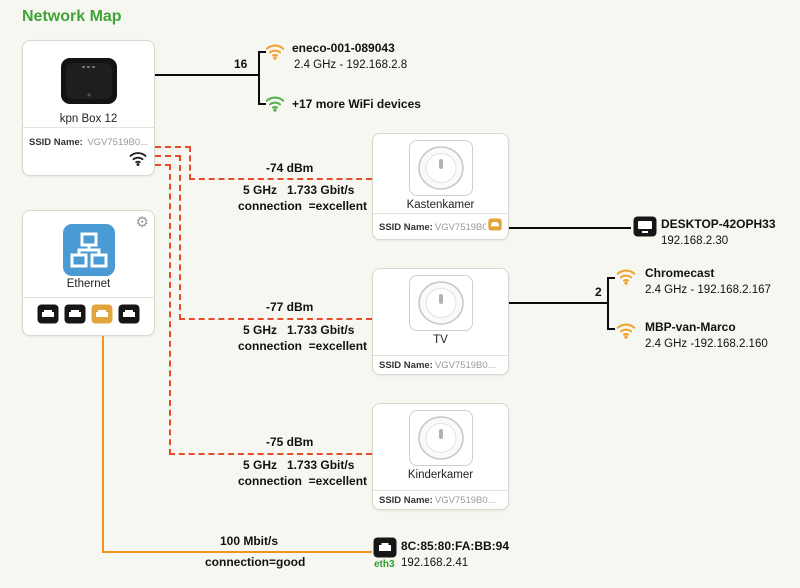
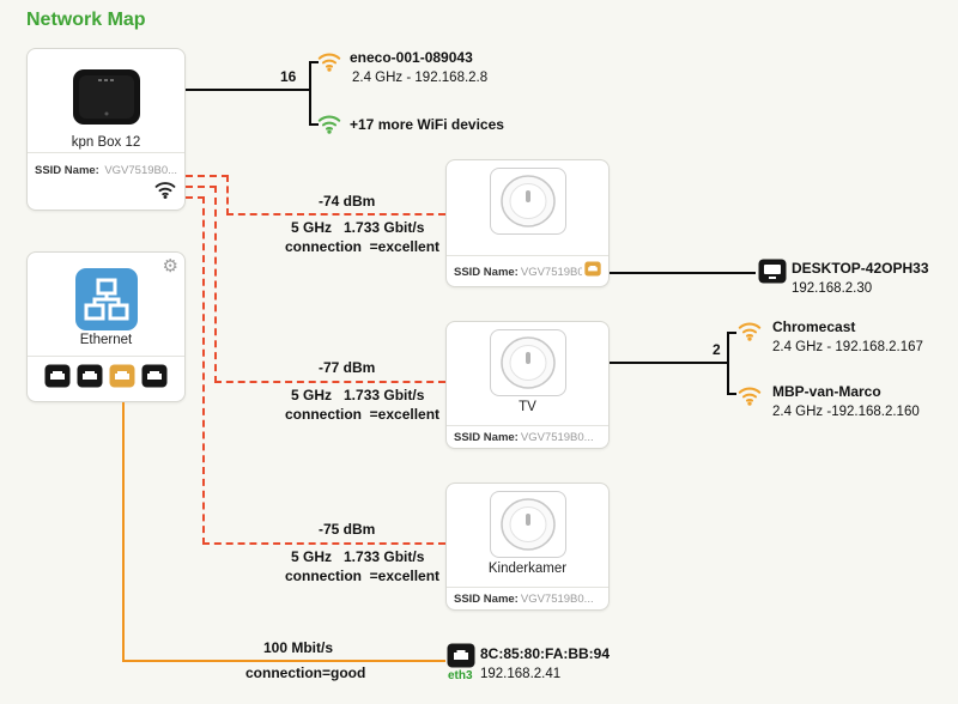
  Network Map
  kpn Box 12
  SSID Name: VGV7519B0...
  ⚙
  Ethernet
  16
  eneco-001-089043
  2.4 GHz - 192.168.2.8
  +17 more WiFi devices
  -74 dBm
  5 GHz 1.733 Gbit/s
  connection =excellent
  -77 dBm
  5 GHz 1.733 Gbit/s
  connection =excellent
  -75 dBm
  5 GHz 1.733 Gbit/s
  connection =excellent
- Kastenkamer
  SSID Name:
  VGV7519B0
  TV
  SSID Name:
  VGV7519B0...
  Kinderkamer
  SSID Name:
  VGV7519B0...
  DESKTOP-42OPH33
  192.168.2.30
  2
  Chromecast
  2.4 GHz - 192.168.2.167
  MBP-van-Marco
  2.4 GHz -192.168.2.160
  100 Mbit/s
  connection=good
  eth3
  8C:85:80:FA:BB:94
  192.168.2.41
